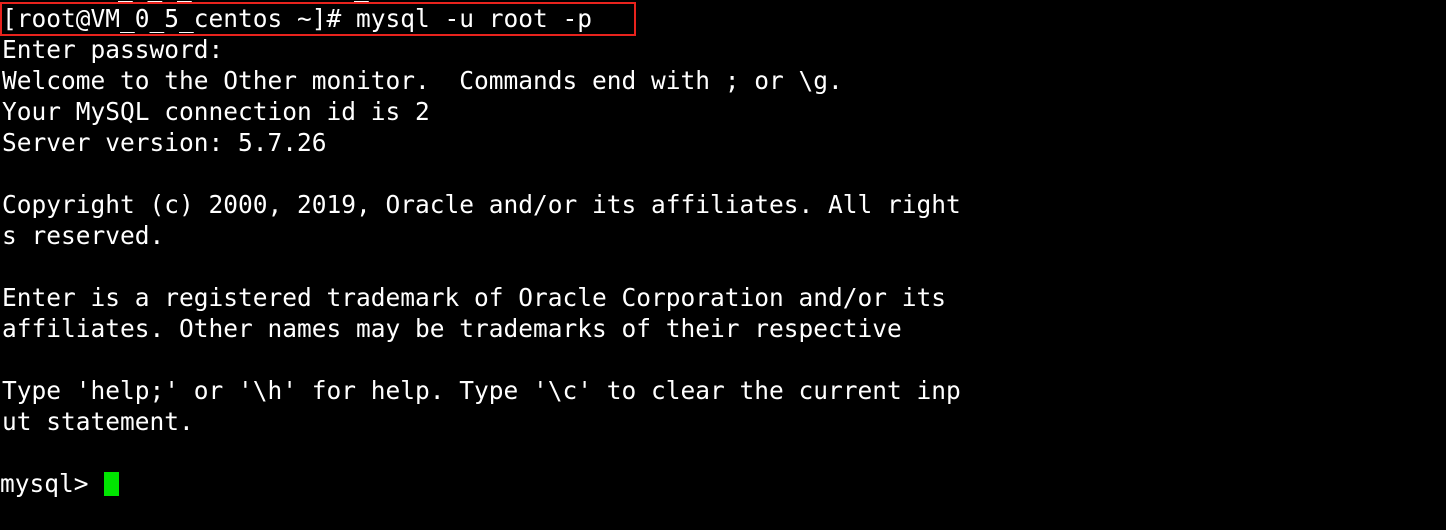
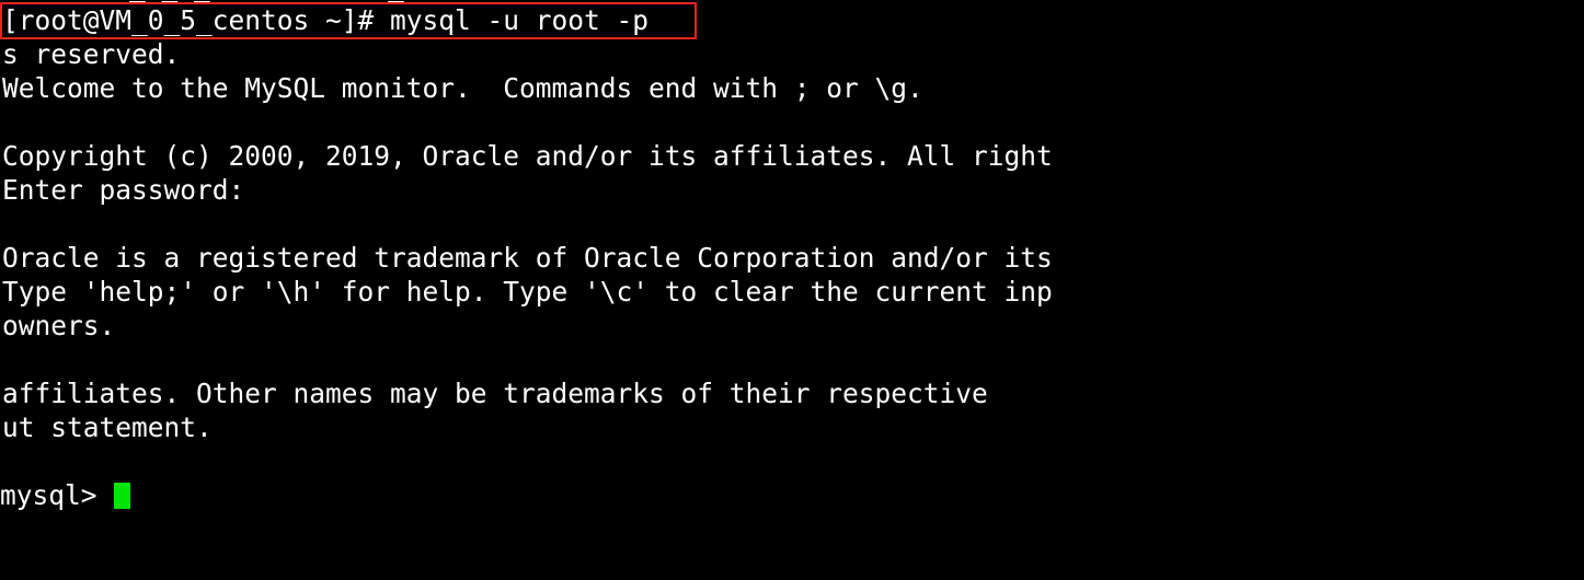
  [root@VM_0_5_centos ~]# mysql -u root -p
- Enter password:
+ s reserved.
- Welcome to the Other monitor. Commands end with ; or \g.
+ Welcome to the MySQL monitor. Commands end with ; or \g.
- Your MySQL connection id is 2
- Server version: 5.7.26
  Copyright (c) 2000, 2019, Oracle and/or its affiliates. All right
- s reserved.
+ Enter password:
- Enter is a registered trademark of Oracle Corporation and/or its
+ Oracle is a registered trademark of Oracle Corporation and/or its
- affiliates. Other names may be trademarks of their respective
+ Type 'help;' or '\h' for help. Type '\c' to clear the current inp
+ owners.
- Type 'help;' or '\h' for help. Type '\c' to clear the current inp
+ affiliates. Other names may be trademarks of their respective
  ut statement.
  mysql>
